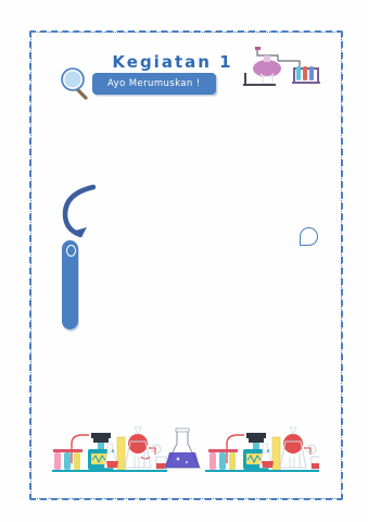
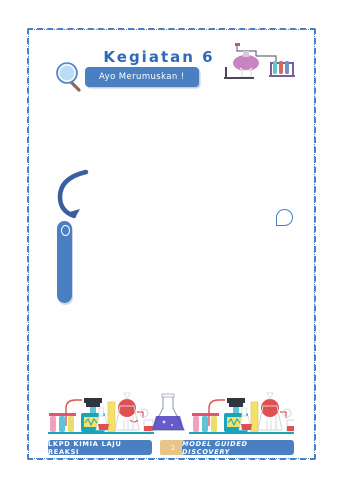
- Kegiatan 1
+ Kegiatan 6
  Ayo Merumuskan !
+ LKPD KIMIA LAJU REAKSI
+ 2
+ MODEL GUIDED DISCOVERY
